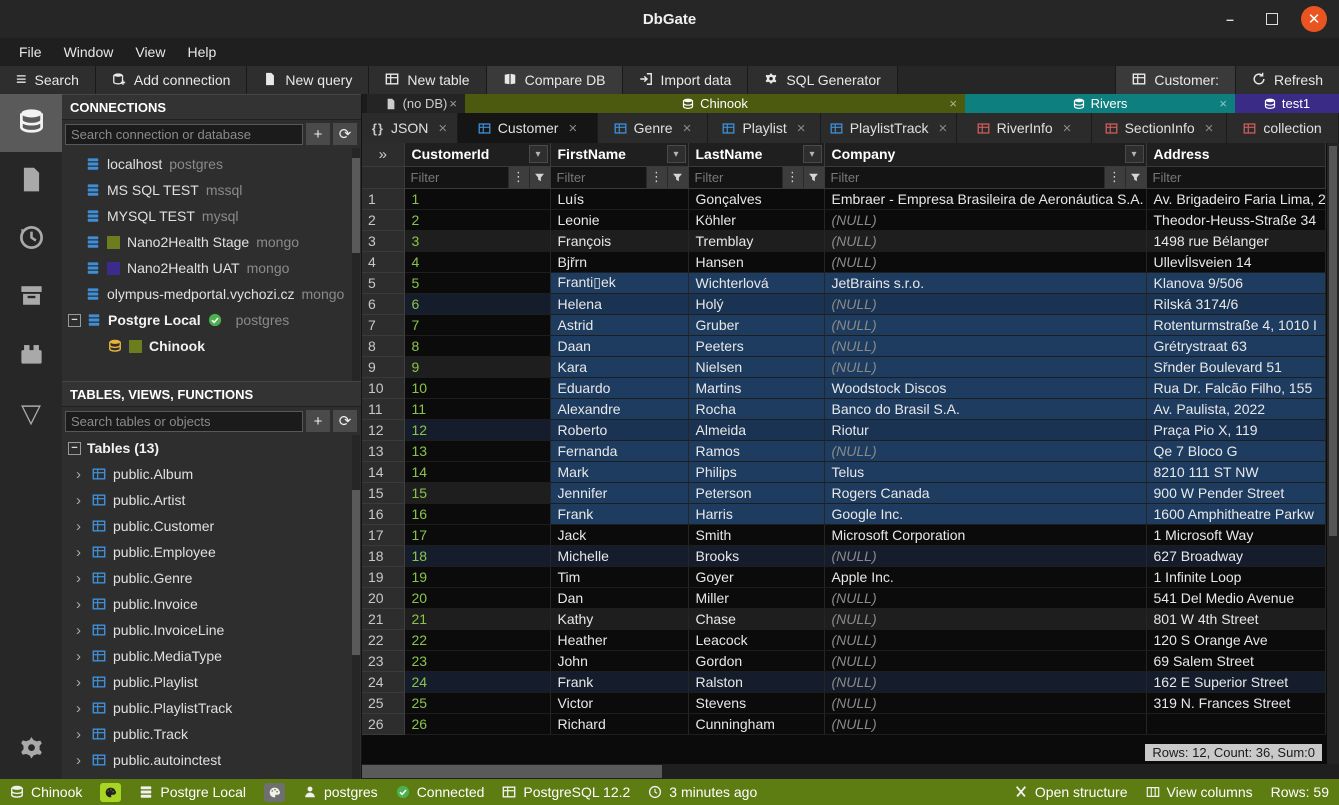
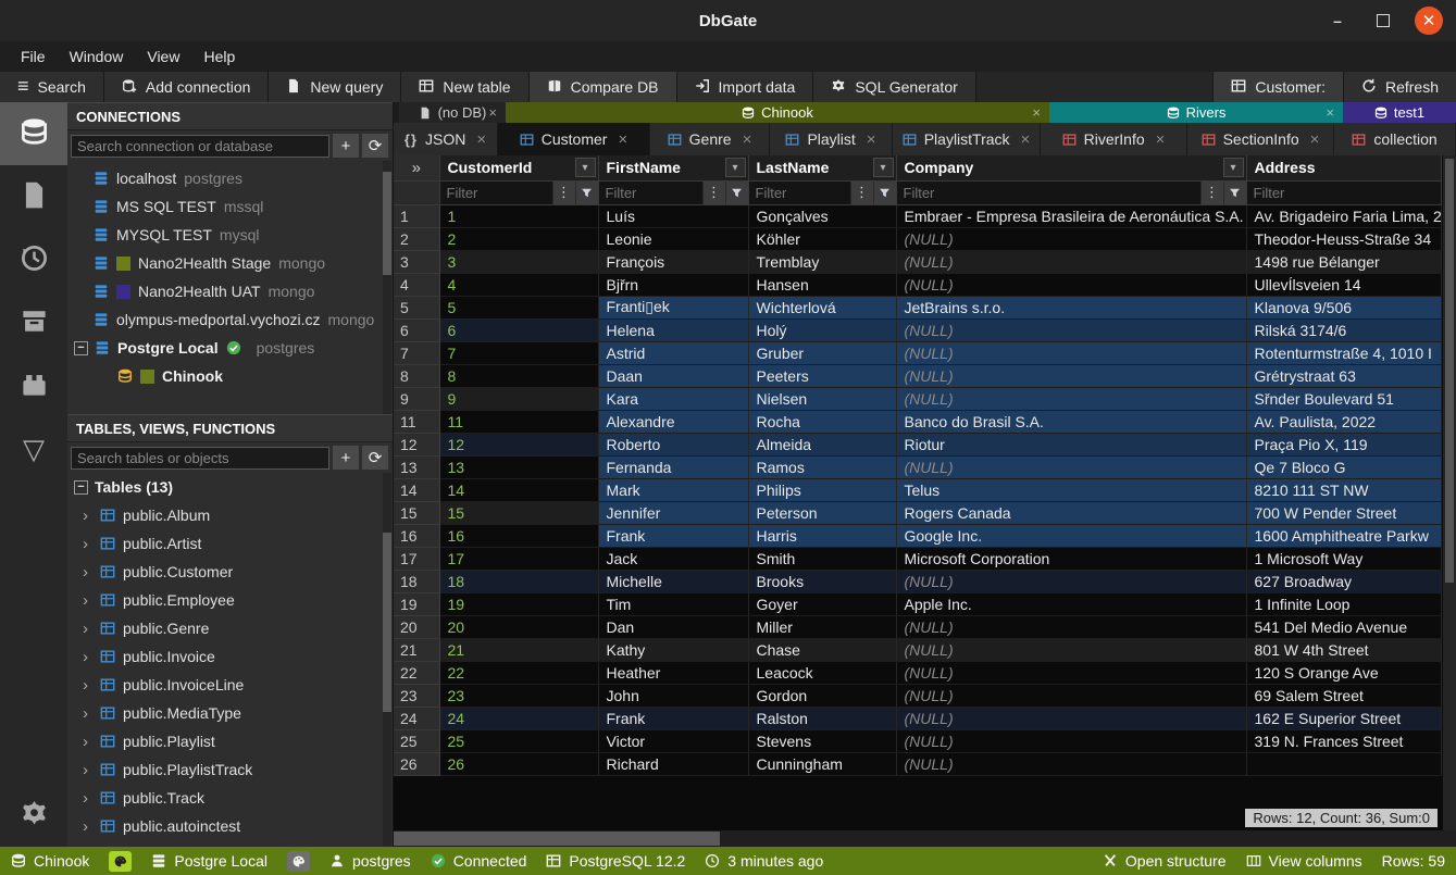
  DbGate
  –
  ✕
  File
  Window
  View
  Help
  ≡
  Search
  Add connection
  New query
  New table
  Compare DB
  Import data
  SQL Generator
  Customer:
  Refresh
  ▽
  CONNECTIONS
  Search connection or database
  +
  ⟳
  localhost
  postgres
  MS SQL TEST
  mssql
  MYSQL TEST
  mysql
  Nano2Health Stage
  mongo
  Nano2Health UAT
  mongo
  olympus-medportal.vychozi.cz
  mongo
  −
  Postgre Local
  postgres
  Chinook
  TABLES, VIEWS, FUNCTIONS
  Search tables or objects
  +
  ⟳
  −
  Tables (13)
  ›
  public.Album
  ›
  public.Artist
  ›
  public.Customer
  ›
  public.Employee
  ›
  public.Genre
  ›
  public.Invoice
  ›
  public.InvoiceLine
  ›
  public.MediaType
  ›
  public.Playlist
  ›
  public.PlaylistTrack
  ›
  public.Track
  ›
  public.autoinctest
  (no DB)
  ×
  Chinook
  ×
  Rivers
  ×
  test1
  {}
  JSON
  ×
  Customer
  ×
  Genre
  ×
  Playlist
  ×
  PlaylistTrack
  ×
  RiverInfo
  ×
  SectionInfo
  ×
  collection
  »	CustomerId ▾	FirstName ▾	LastName ▾	Company ▾	Address
  	Filter ⋮	Filter ⋮	Filter ⋮	Filter ⋮	Filter
  1	1	Luís	Gonçalves	Embraer - Empresa Brasileira de Aeronáutica S.A.	Av. Brigadeiro Faria Lima, 2
  2	2	Leonie	Köhler	(NULL)	Theodor-Heuss-Straße 34
  3	3	François	Tremblay	(NULL)	1498 rue Bélanger
  4	4	Bjřrn	Hansen	(NULL)	UllevÍlsveien 14
  5	5	Franti▯ek	Wichterlová	JetBrains s.r.o.	Klanova 9/506
  6	6	Helena	Holý	(NULL)	Rilská 3174/6
  7	7	Astrid	Gruber	(NULL)	Rotenturmstraße 4, 1010 I
  8	8	Daan	Peeters	(NULL)	Grétrystraat 63
  9	9	Kara	Nielsen	(NULL)	Sřnder Boulevard 51
- 10	10	Eduardo	Martins	Woodstock Discos	Rua Dr. Falcão Filho, 155
  11	11	Alexandre	Rocha	Banco do Brasil S.A.	Av. Paulista, 2022
  12	12	Roberto	Almeida	Riotur	Praça Pio X, 119
  13	13	Fernanda	Ramos	(NULL)	Qe 7 Bloco G
  14	14	Mark	Philips	Telus	8210 111 ST NW
- 15	15	Jennifer	Peterson	Rogers Canada	900 W Pender Street
+ 15	15	Jennifer	Peterson	Rogers Canada	700 W Pender Street
  16	16	Frank	Harris	Google Inc.	1600 Amphitheatre Parkw
  17	17	Jack	Smith	Microsoft Corporation	1 Microsoft Way
  18	18	Michelle	Brooks	(NULL)	627 Broadway
  19	19	Tim	Goyer	Apple Inc.	1 Infinite Loop
  20	20	Dan	Miller	(NULL)	541 Del Medio Avenue
  21	21	Kathy	Chase	(NULL)	801 W 4th Street
  22	22	Heather	Leacock	(NULL)	120 S Orange Ave
  23	23	John	Gordon	(NULL)	69 Salem Street
  24	24	Frank	Ralston	(NULL)	162 E Superior Street
  25	25	Victor	Stevens	(NULL)	319 N. Frances Street
  26	26	Richard	Cunningham	(NULL)
  Rows: 12, Count: 36, Sum:0
  Chinook
  Postgre Local
  postgres
  Connected
  PostgreSQL 12.2
  3 minutes ago
  Open structure
  View columns
  Rows: 59
